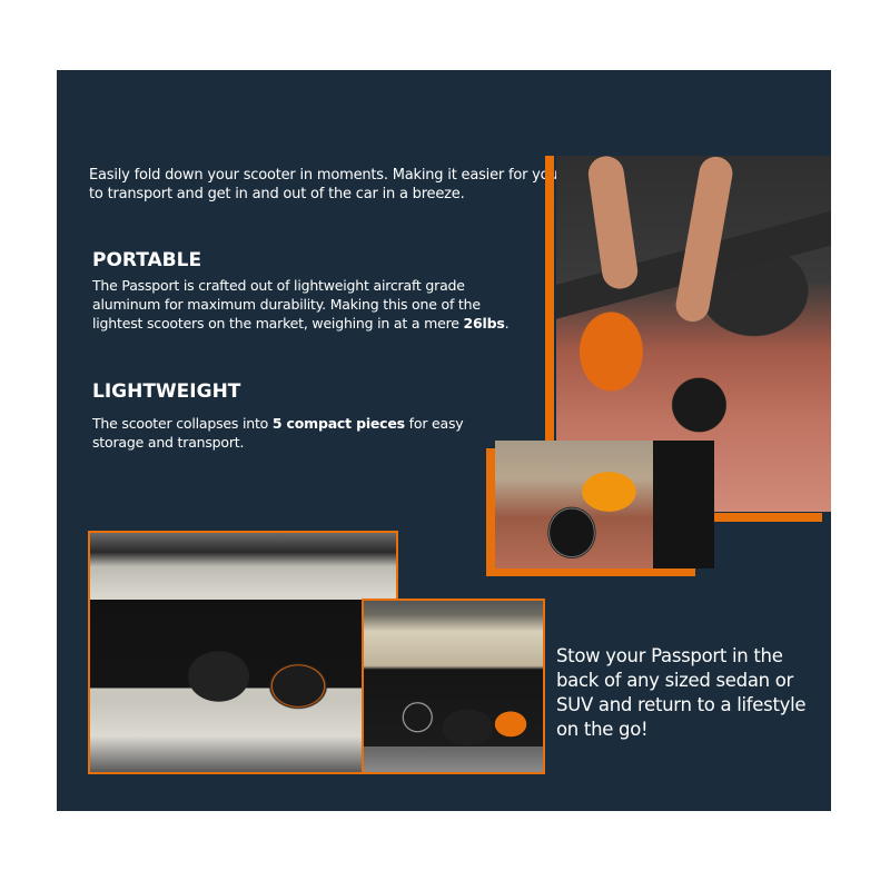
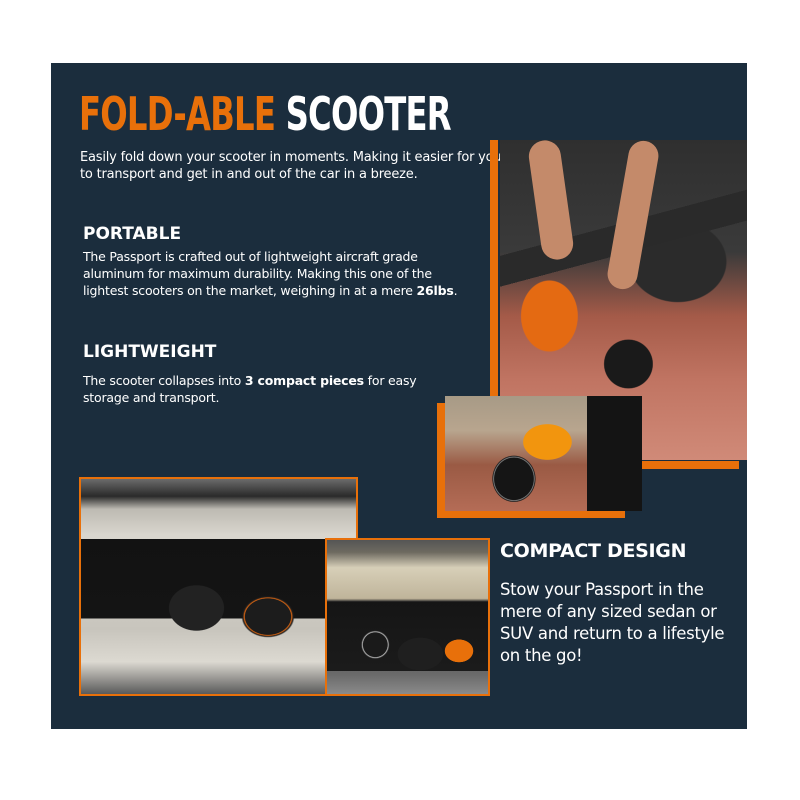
+ FOLD-ABLE SCOOTER
  Easily fold down your scooter in moments. Making it easier for y to transport and get in and out of the car in a breeze.
  PORTABLE
  The Passport is crafted out of lightweight aircraft grade aluminum for maximum durability. Making this one of the lightest scooters on the market, weighing in at a mere 26lbs.
  LIGHTWEIGHT
- The scooter collapses into 5 compact pieces for easy storage and transport.
+ The scooter collapses into 3 compact pieces for easy storage and transport.
+ COMPACT DESIGN
- Stow your Passport in the back of any sized sedan or SUV and return to a lifestyle on the go!
+ Stow your Passport in the mere of any sized sedan or SUV and return to a lifestyle on the go!
